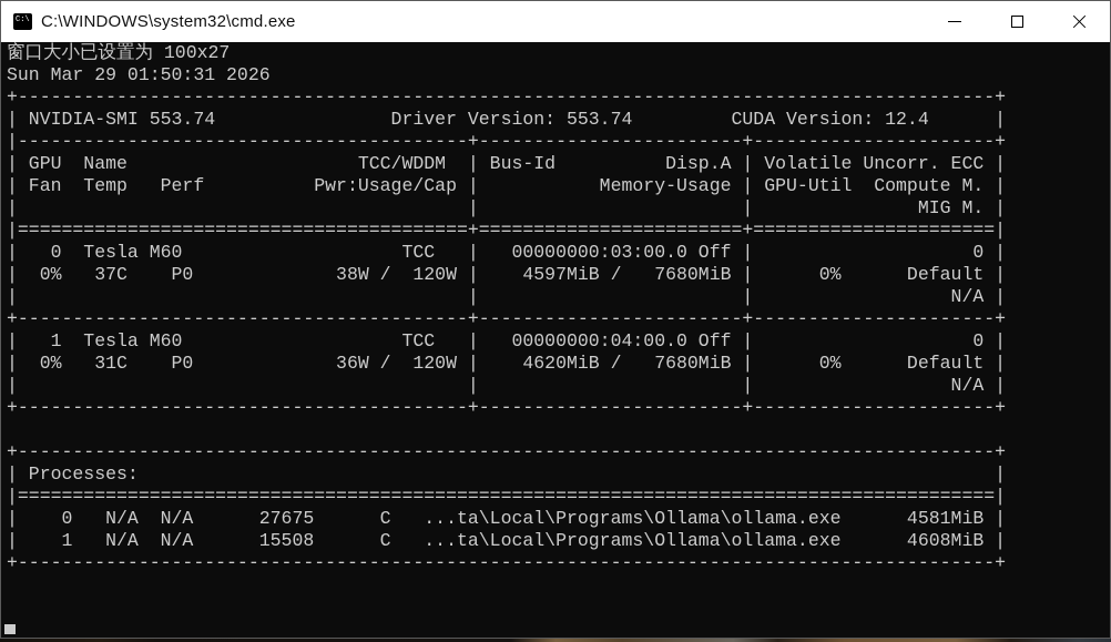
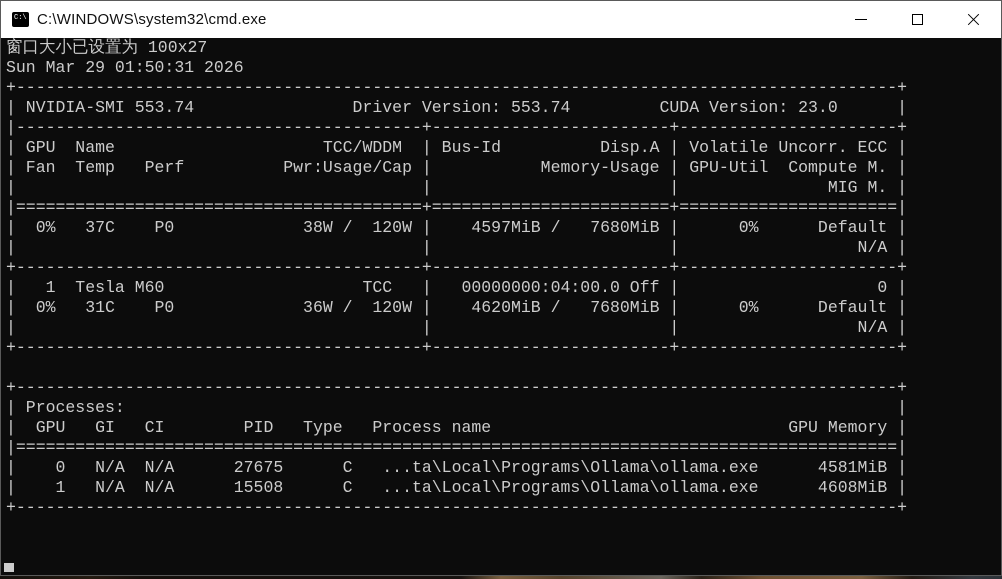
  C:\
  C:\WINDOWS\system32\cmd.exe
  窗口大小已设置为 100x27
  Sun Mar 29 01:50:31 2026
  +-----------------------------------------------------------------------------------------+
- | NVIDIA-SMI 553.74 Driver Version: 553.74 CUDA Version: 12.4 |
+ | NVIDIA-SMI 553.74 Driver Version: 553.74 CUDA Version: 23.0 |
  |-----------------------------------------+------------------------+----------------------+
  | GPU Name TCC/WDDM | Bus-Id Disp.A | Volatile Uncorr. ECC |
  | Fan Temp Perf Pwr:Usage/Cap | Memory-Usage | GPU-Util Compute M. |
  | | | MIG M. |
  |=========================================+========================+======================|
- | 0 Tesla M60 TCC | 00000000:03:00.0 Off | 0 |
  | 0% 37C P0 38W / 120W | 4597MiB / 7680MiB | 0% Default |
  | | | N/A |
  +-----------------------------------------+------------------------+----------------------+
  | 1 Tesla M60 TCC | 00000000:04:00.0 Off | 0 |
  | 0% 31C P0 36W / 120W | 4620MiB / 7680MiB | 0% Default |
  | | | N/A |
  +-----------------------------------------+------------------------+----------------------+
  +-----------------------------------------------------------------------------------------+
  | Processes: |
+ | GPU GI CI PID Type Process name GPU Memory |
  |=========================================================================================|
  | 0 N/A N/A 27675 C ...ta\Local\Programs\Ollama\ollama.exe 4581MiB |
  | 1 N/A N/A 15508 C ...ta\Local\Programs\Ollama\ollama.exe 4608MiB |
  +-----------------------------------------------------------------------------------------+
